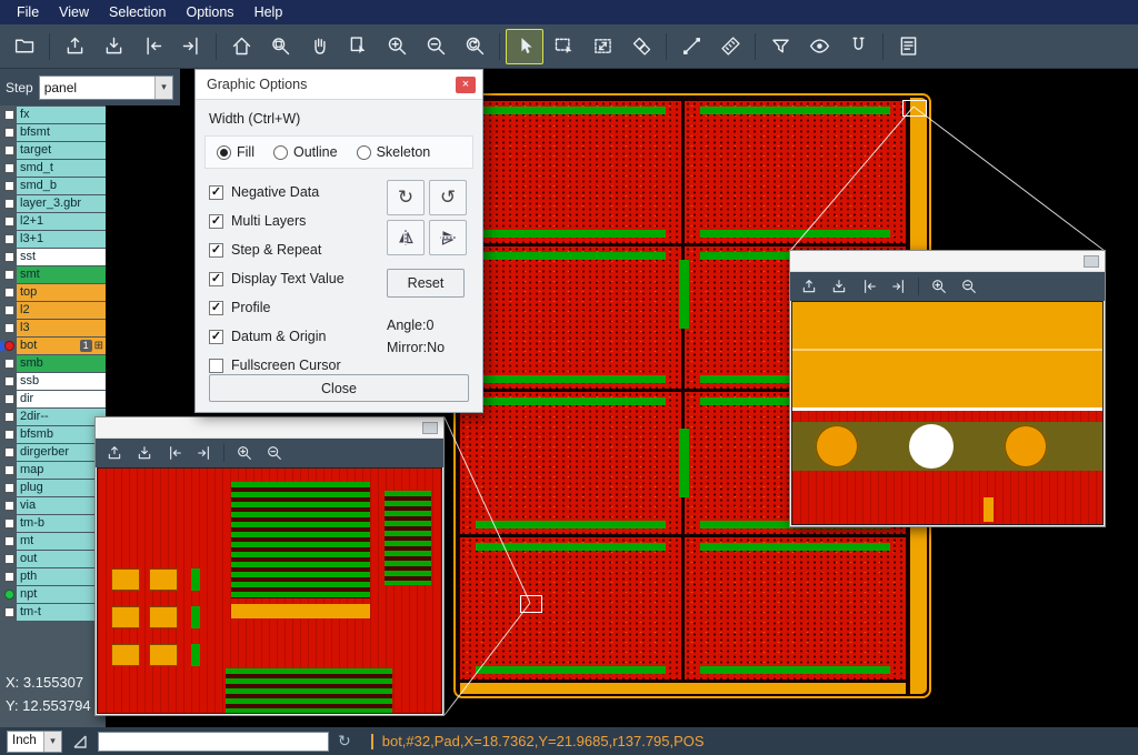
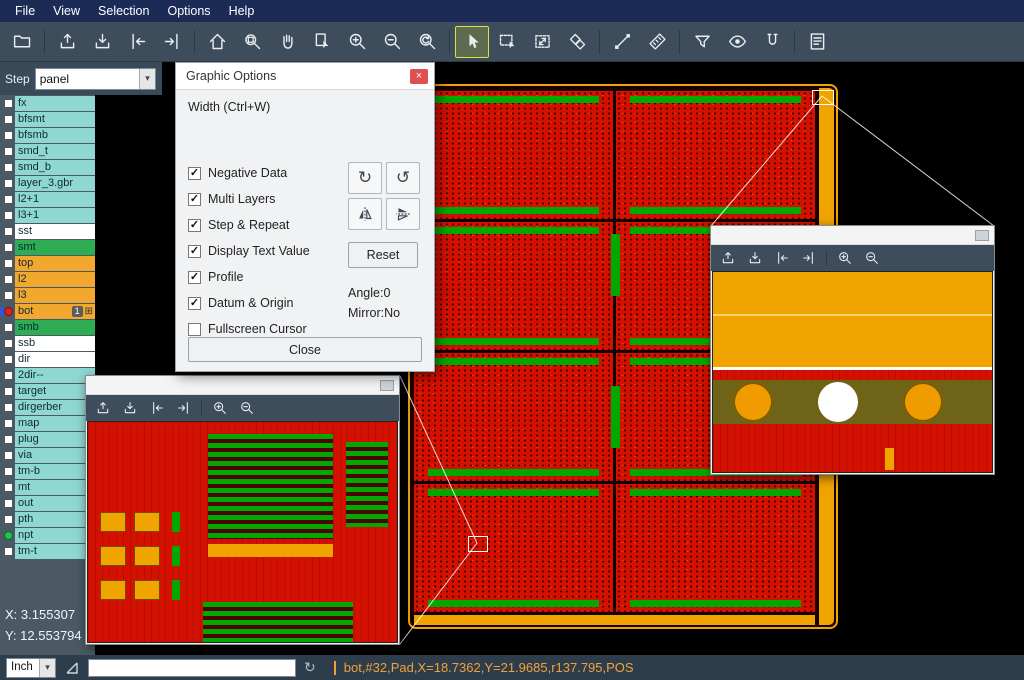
  File
  View
  Selection
  Options
  Help
  Step
  panel
  ▾
  fx
  bfsmt
- target
+ bfsmb
  smd_t
  smd_b
  layer_3.gbr
  l2+1
  l3+1
  sst
  smt
  top
  l2
  l3
  bot
  1
  ⊞
  smb
  ssb
  dir
  2dir--
- bfsmb
+ target
  dirgerber
  map
  plug
  via
  tm-b
  mt
  out
  pth
  npt
  tm-t
  X: 3.155307
  Y: 12.553794
  Graphic Options
  ×
  Width (Ctrl+W)
- Fill
- Outline
- Skeleton
  ✓
  Negative Data
  ✓
  Multi Layers
  ✓
  Step & Repeat
  ✓
  Display Text Value
  ✓
  Profile
  ✓
  Datum & Origin
  Fullscreen Cursor
  ↻
  ↺
  Reset
  Angle:0
  Mirror:No
  Close
  Inch
  ▾
  ↻
  bot,#32,Pad,X=18.7362,Y=21.9685,r137.795,POS
